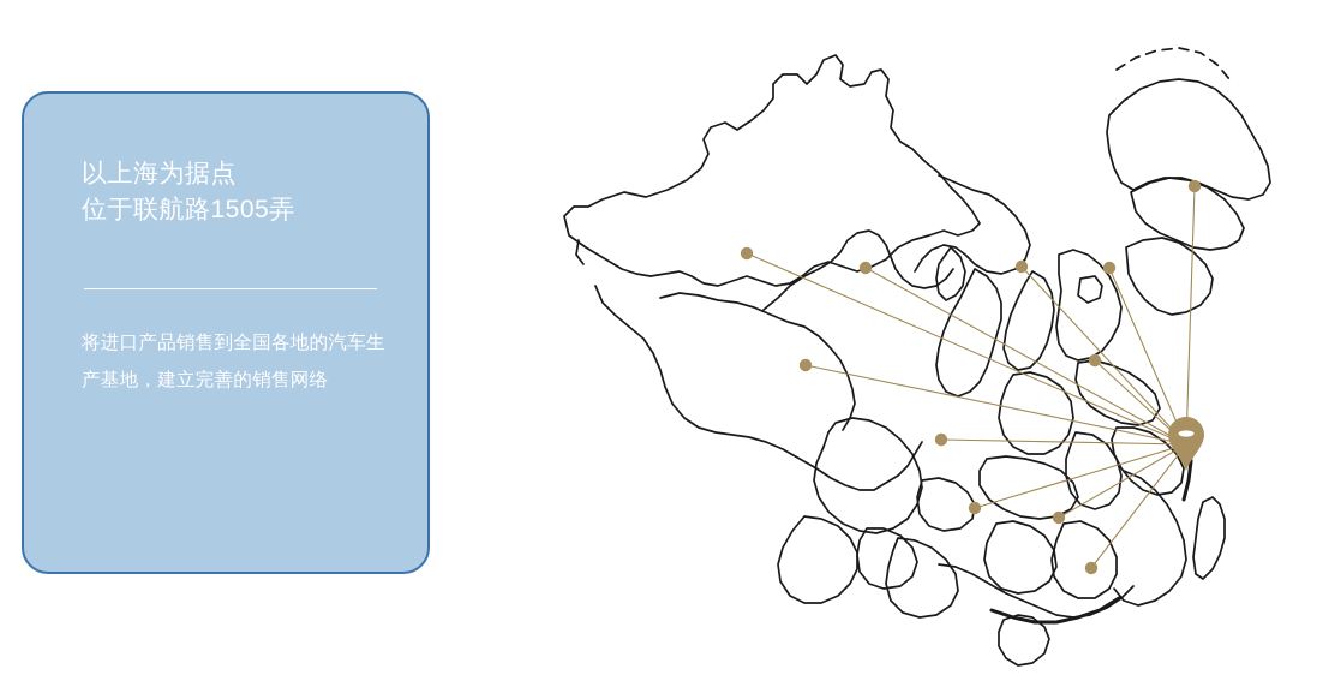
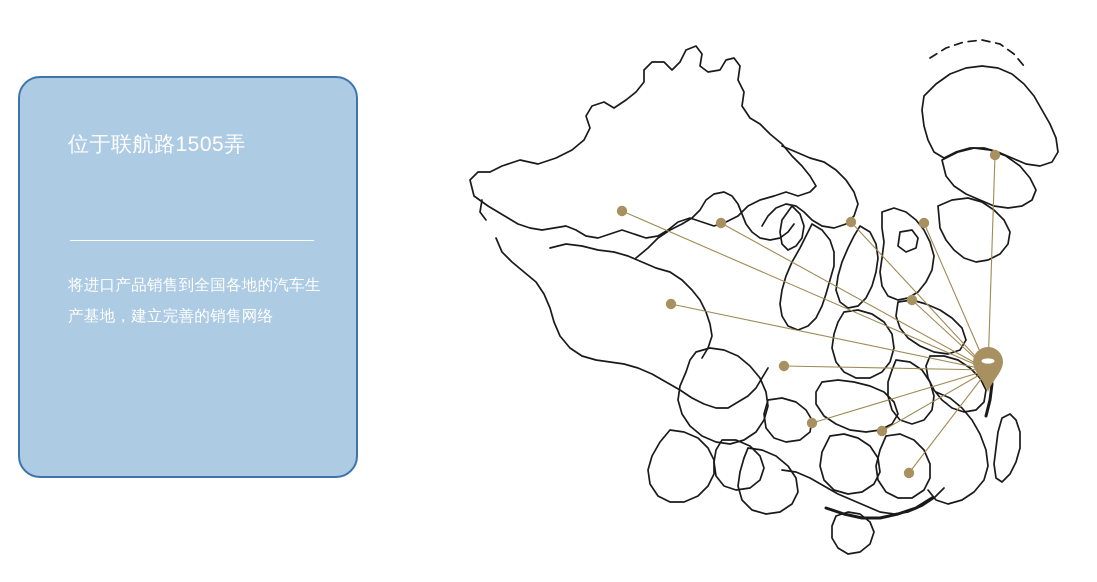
- 以上海为据点
  位于联航路1505弄
  将进口产品销售到全国各地的汽车生产基地，建立完善的销售网络
